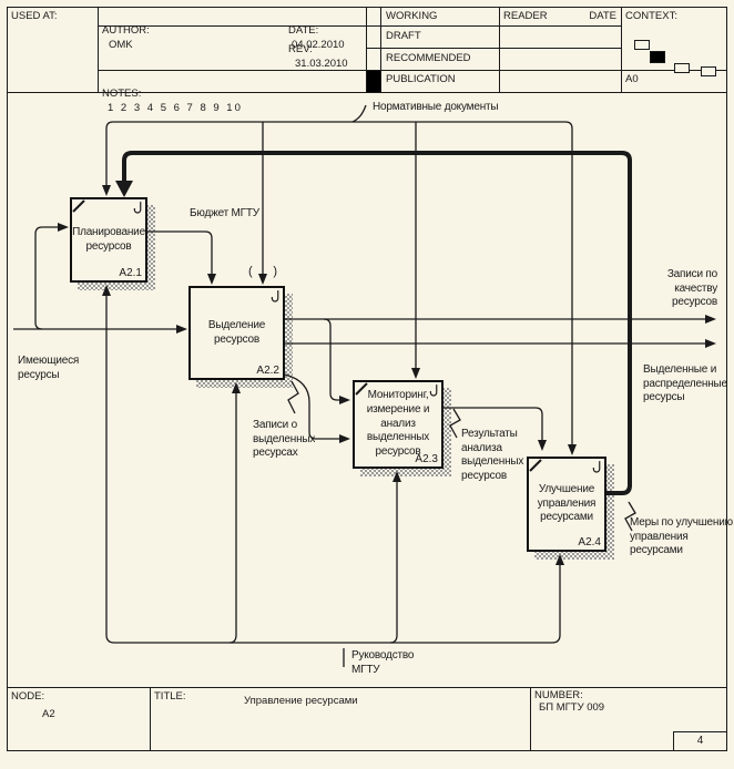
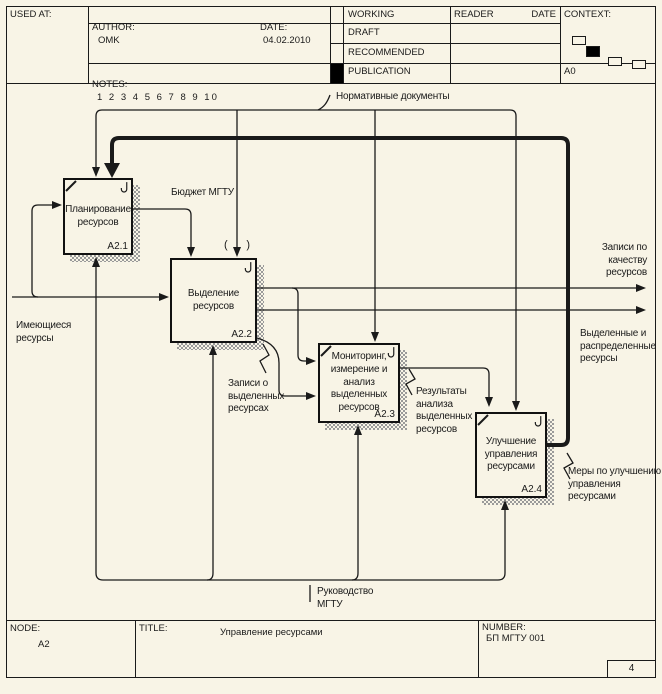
  USED AT:
  AUTHOR: OMK
  DATE: 04.02.2010
- REV: 31.03.2010
  NOTES: 1 2 3 4 5 6 7 8 9 10
  WORKING
  DRAFT
  RECOMMENDED
  PUBLICATION
  READER
  DATE
  CONTEXT:
  A0
  Планирование
  ресурсов
  A2.1
  Выделение
  ресурсов
  A2.2
  Мониторинг,
  измерение и
  анализ
  выделенных
  ресурсов
  A2.3
  Улучшение
  управления
  ресурсами
  A2.4
  Нормативные документы
  Бюджет МГТУ
  (
  )
  Имеющиеся
  ресурсы
  Записи по
  качеству
  ресурсов
  Выделенные и
  распределенные
  ресурсы
  Записи о
  выделенных
  ресурсах
  Результаты
  анализа
  выделенных
  ресурсов
  Меры по улучшению
  управления
  ресурсами
  Руководство
  МГТУ
  NODE:
  A2
  TITLE:
  Управление ресурсами
  NUMBER:
- БП МГТУ 009
+ БП МГТУ 001
  4
